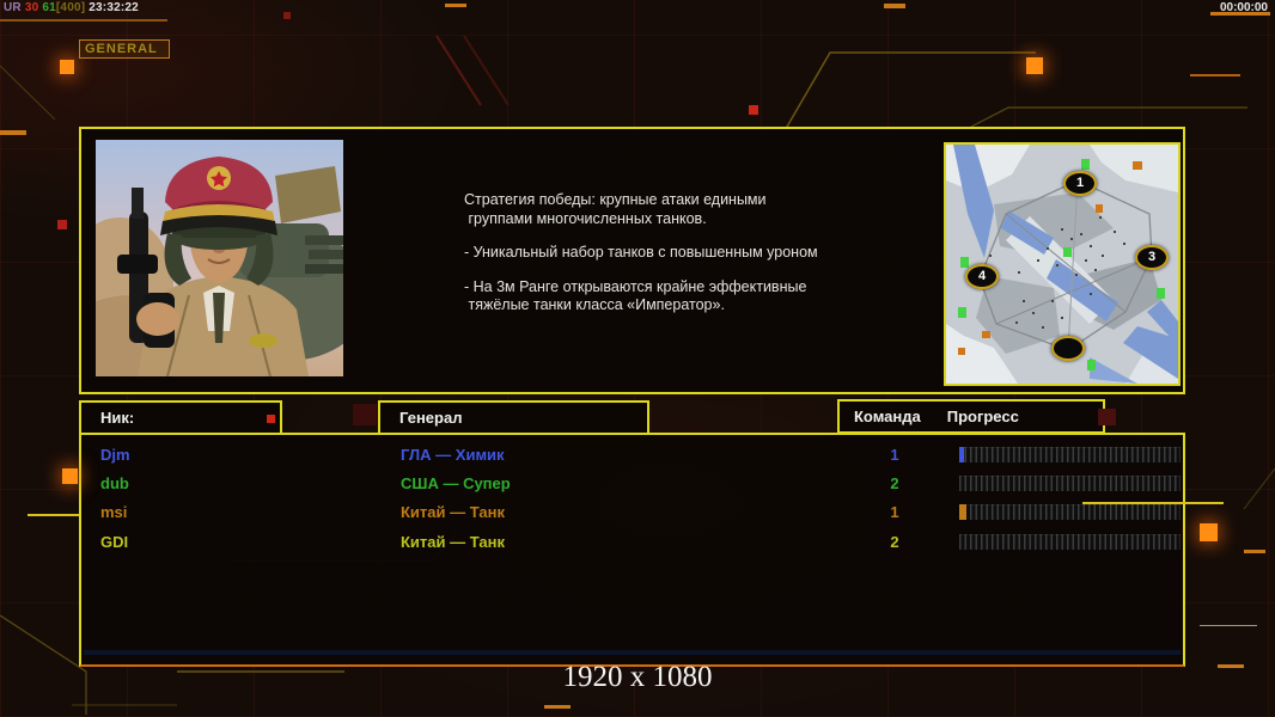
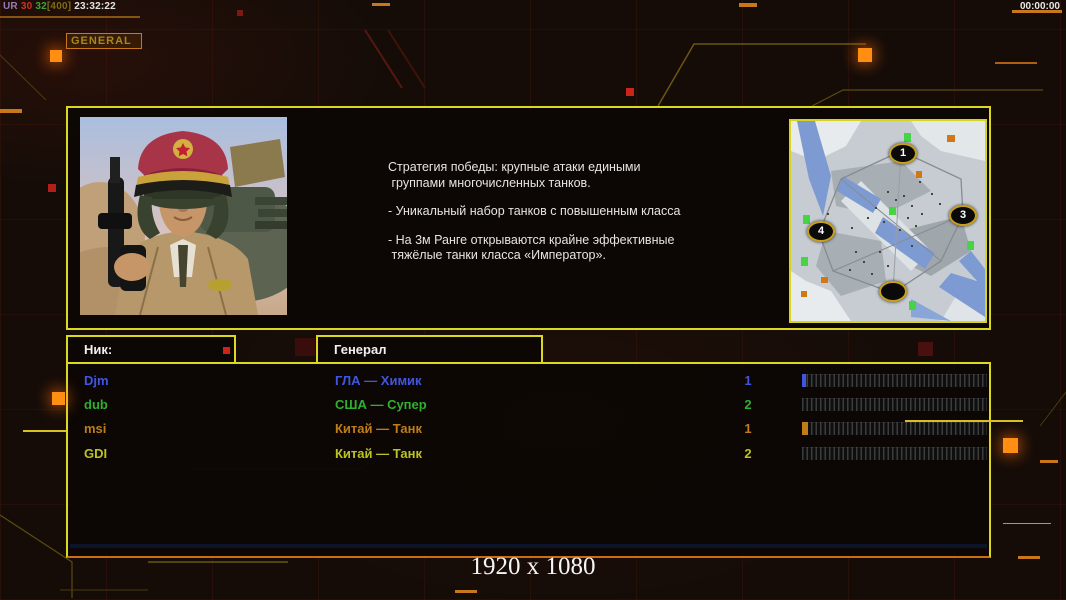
- UR 30 61[400] 23:32:22
+ UR 30 32[400] 23:32:22
  00:00:00
  GENERAL
  Стратегия победы: крупные атаки едиными
  группами многочисленных танков.
- - Уникальный набор танков с повышенным уроном
+ - Уникальный набор танков с повышенным класса
  - На 3м Ранге открываются крайне эффективные
  тяжёлые танки класса «Император».
  1
  3
  4
  Ник:
  Генерал
- Команда Прогресс
  Djm
  ГЛА — Химик
  1
  dub
  США — Супер
  2
  msi
  Китай — Танк
  1
  GDI
  Китай — Танк
  2
  1920 x 1080
